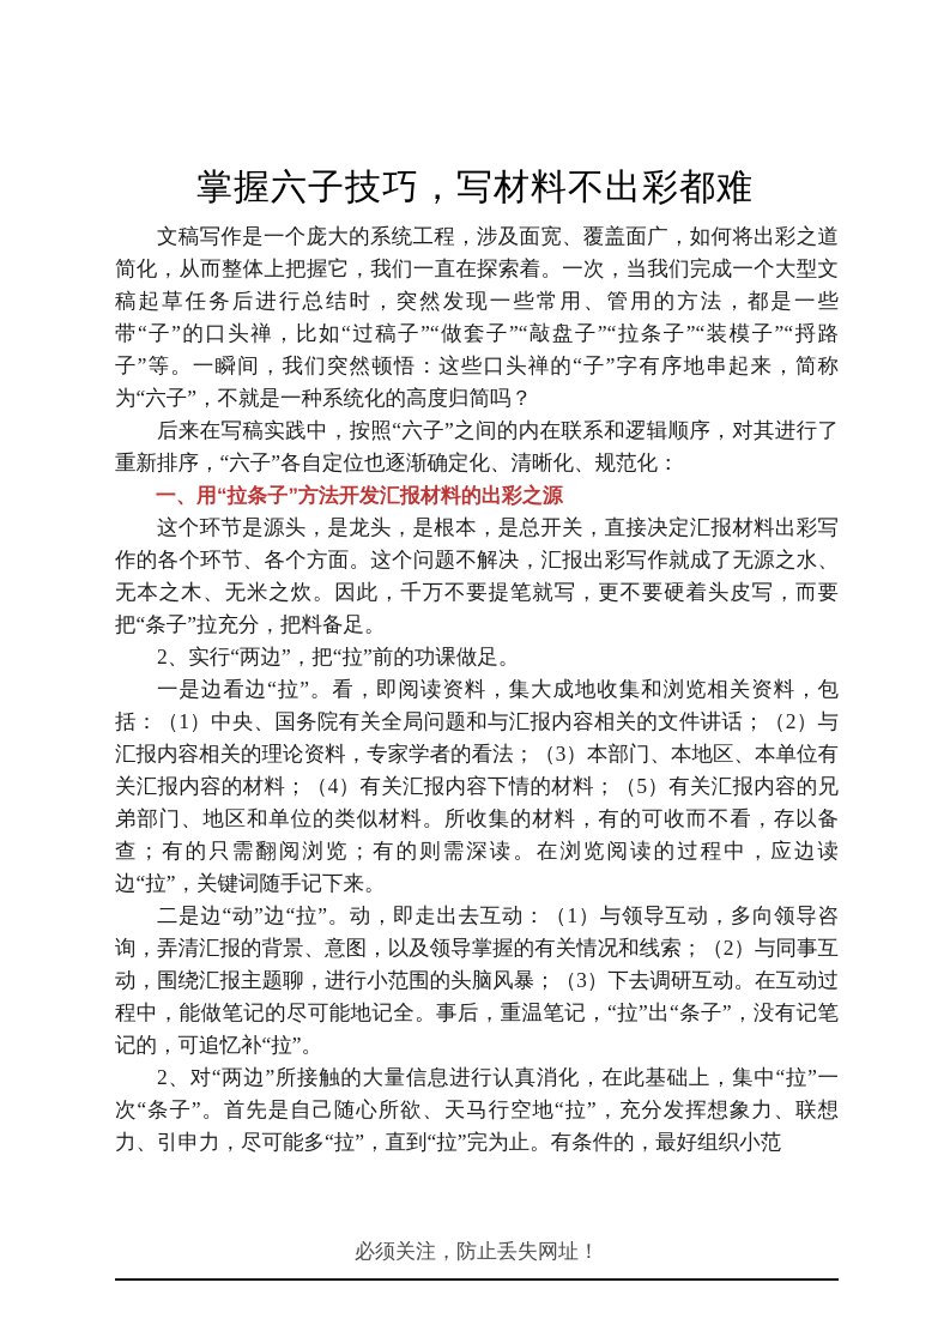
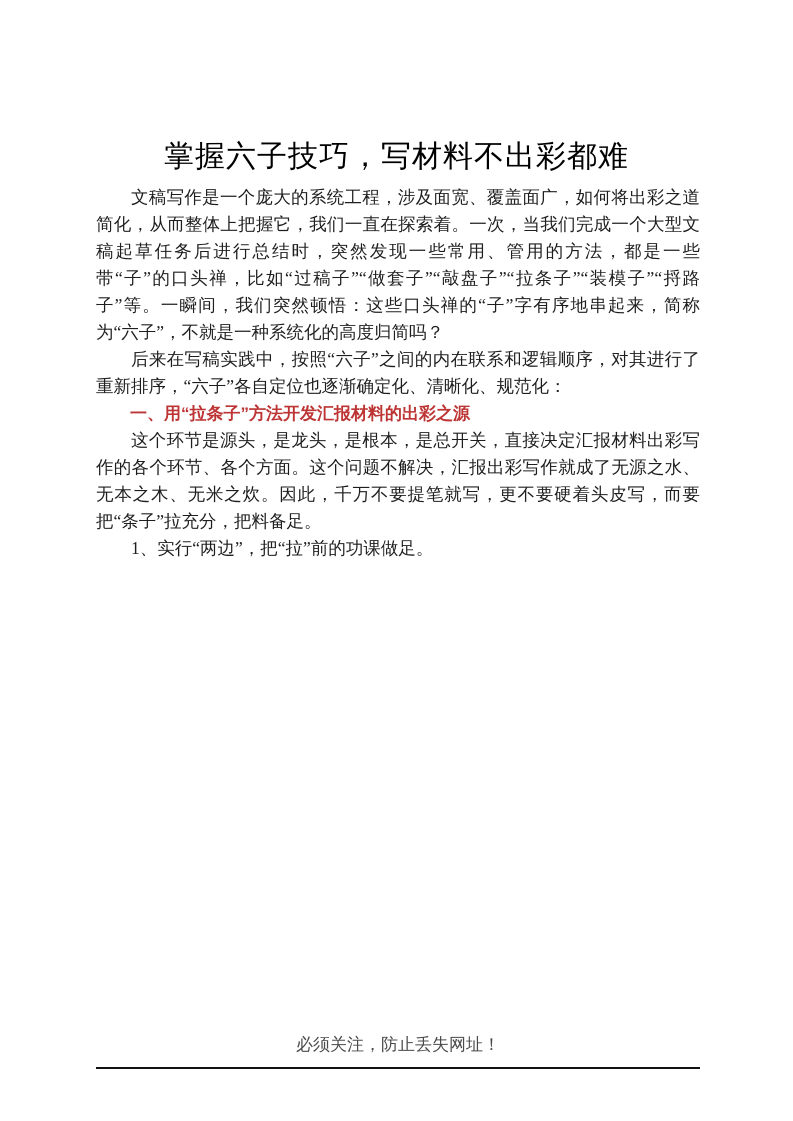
  掌握六子技巧，写材料不出彩都难
  文稿写作是一个庞大的系统工程，涉及面宽、覆盖面广，如何将出彩之道简化，从而整体上把握它，我们一直在探索着。一次，当我们完成一个大型文稿起草任务后进行总结时，突然发现一些常用、管用的方法，都是一些带“子”的口头禅，比如“过稿子”“做套子”“敲盘子”“拉条子”“装模子”“捋路子”等。一瞬间，我们突然顿悟：这些口头禅的“子”字有序地串起来，简称为“六子”，不就是一种系统化的高度归简吗？
  后来在写稿实践中，按照“六子”之间的内在联系和逻辑顺序，对其进行了重新排序，“六子”各自定位也逐渐确定化、清晰化、规范化：
  一、用“拉条子”方法开发汇报材料的出彩之源
  这个环节是源头，是龙头，是根本，是总开关，直接决定汇报材料出彩写作的各个环节、各个方面。这个问题不解决，汇报出彩写作就成了无源之水、无本之木、无米之炊。因此，千万不要提笔就写，更不要硬着头皮写，而要把“条子”拉充分，把料备足。
- 2、实行“两边”，把“拉”前的功课做足。
+ 1、实行“两边”，把“拉”前的功课做足。
- 一是边看边“拉”。看，即阅读资料，集大成地收集和浏览相关资料，包括：（1）中央、国务院有关全局问题和与汇报内容相关的文件讲话；（2）与汇报内容相关的理论资料，专家学者的看法；（3）本部门、本地区、本单位有关汇报内容的材料；（4）有关汇报内容下情的材料；（5）有关汇报内容的兄弟部门、地区和单位的类似材料。所收集的材料，有的可收而不看，存以备查；有的只需翻阅浏览；有的则需深读。在浏览阅读的过程中，应边读边“拉”，关键词随手记下来。
- 二是边“动”边“拉”。动，即走出去互动：（1）与领导互动，多向领导咨询，弄清汇报的背景、意图，以及领导掌握的有关情况和线索；（2）与同事互动，围绕汇报主题聊，进行小范围的头脑风暴；（3）下去调研互动。在互动过程中，能做笔记的尽可能地记全。事后，重温笔记，“拉”出“条子”，没有记笔记的，可追忆补“拉”。
- 2、对“两边”所接触的大量信息进行认真消化，在此基础上，集中“拉”一次“条子”。首先是自己随心所欲、天马行空地“拉”，充分发挥想象力、联想力、引申力，尽可能多“拉”，直到“拉”完为止。有条件的，最好组织小范
  必须关注，防止丢失网址！
